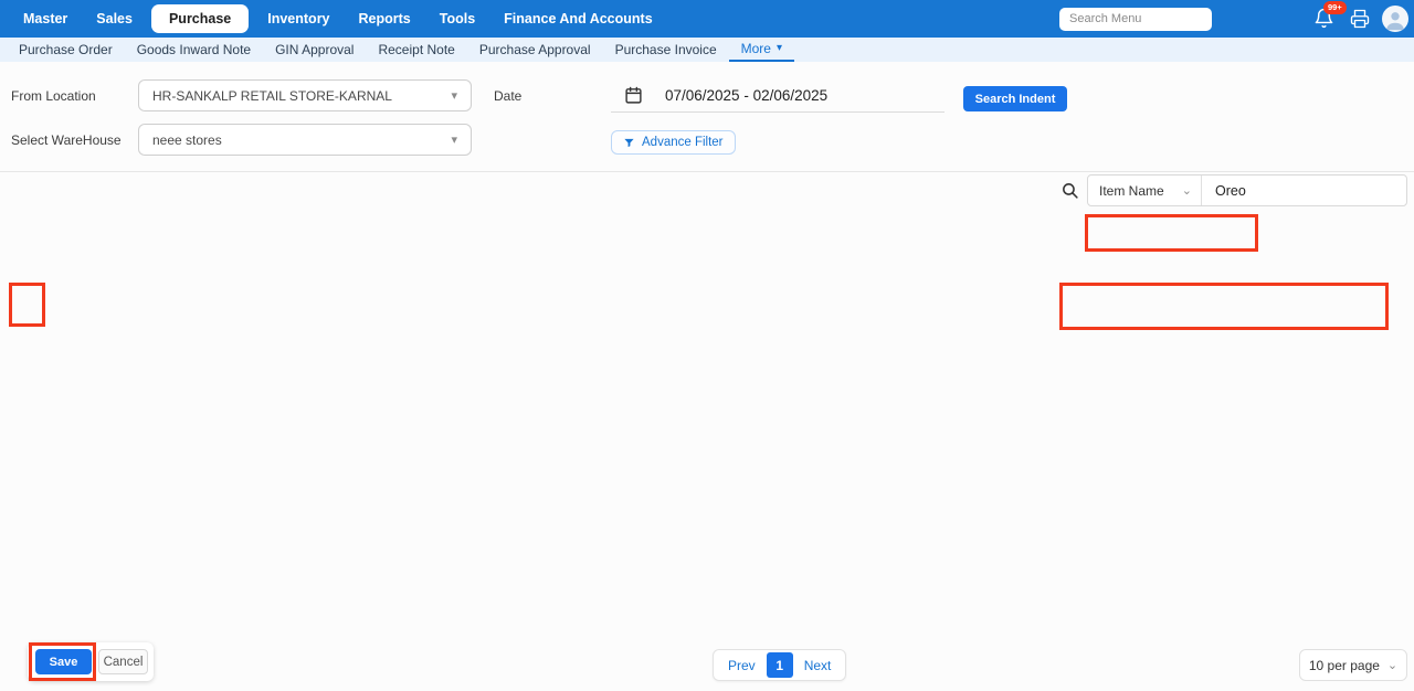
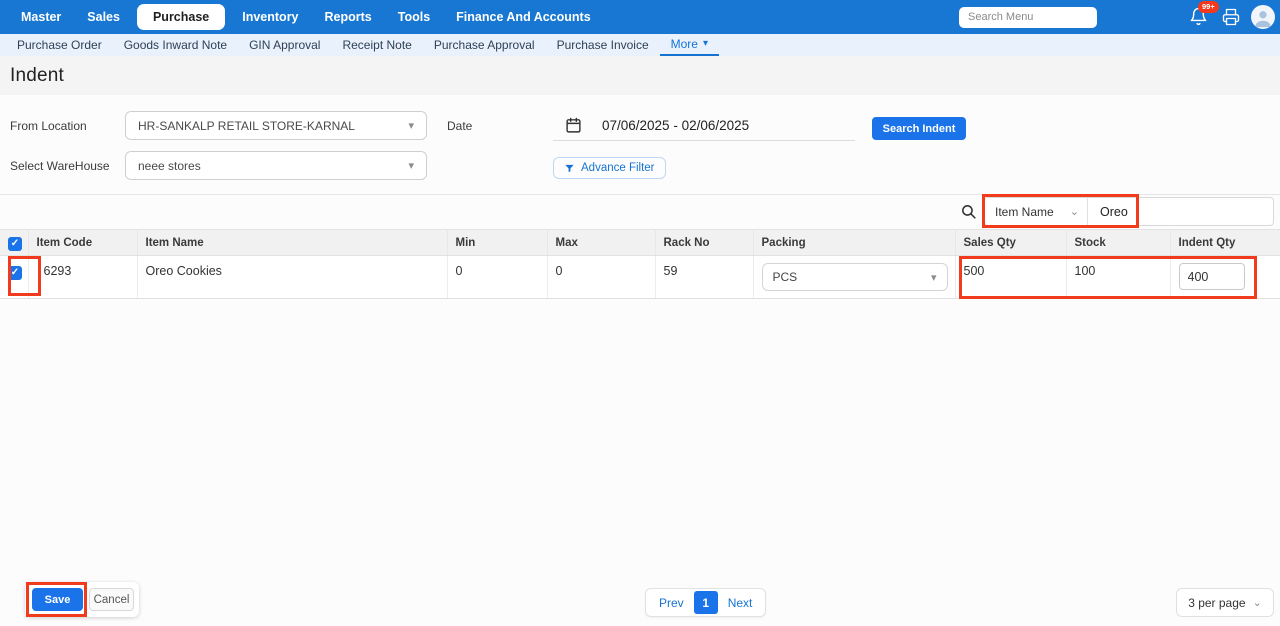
  Master
  Sales
  Purchase
  Inventory
  Reports
  Tools
  Finance And Accounts
  Search Menu
  99+
  Purchase Order
  Goods Inward Note
  GIN Approval
  Receipt Note
  Purchase Approval
  Purchase Invoice
  More
  ▾
+ Indent
  From Location
  HR-SANKALP RETAIL STORE-KARNAL
  ▾
  Date
  07/06/2025 - 02/06/2025
  Search Indent
  Select WareHouse
  neee stores
  ▾
  Advance Filter
  Item Name
  ⌄
  Oreo
+ ✓	Item Code	Item Name	Min	Max	Rack No	Packing	Sales Qty	Stock	Indent Qty
+ ✓	6293	Oreo Cookies	0	0	59	PCS ▾	500	100	400
  Save
  Cancel
  Prev
  1
  Next
- 10 per page
+ 3 per page
  ⌄
